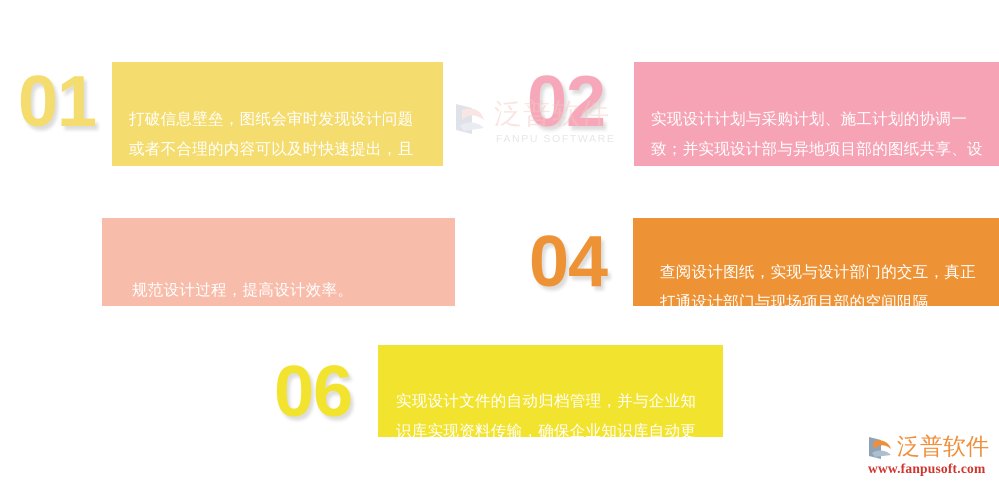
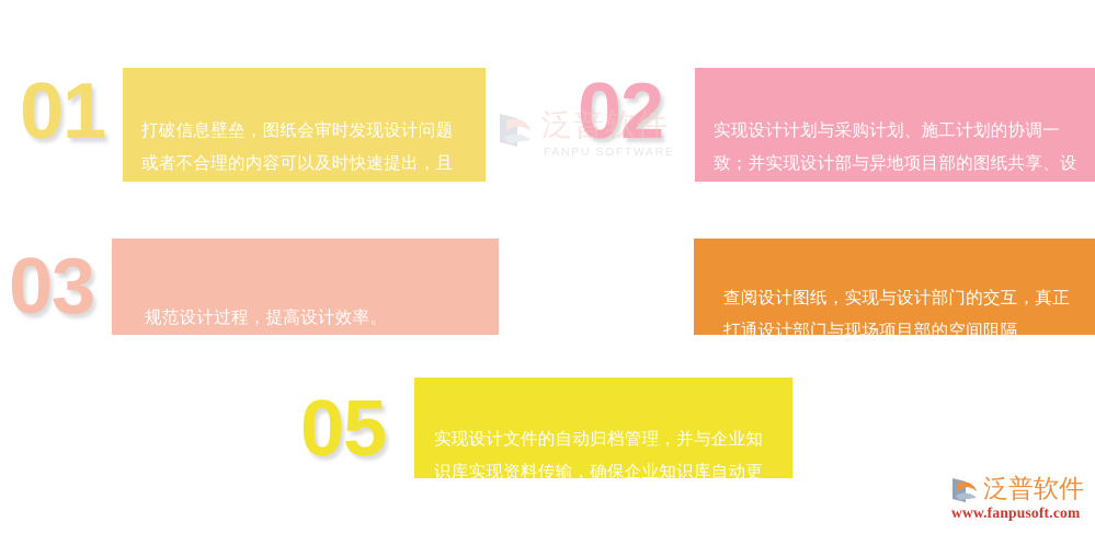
  01
  打破信息壁垒，图纸会审时发现设计问题或者不合理的内容可以及时快速提出，且
  02
  实现设计计划与采购计划、施工计划的协调一致；并实现设计部与异地项目部的图纸共享、设
+ 03
  规范设计过程，提高设计效率。
- 04
  查阅设计图纸，实现与设计部门的交互，真正打通设计部门与现场项目部的空间阻隔
- 06
+ 05
  实现设计文件的自动归档管理，并与企业知识库实现资料传输，确保企业知识库自动更
  泛普软件
  FANPU SOFTWARE
  泛普软件
  www.fanpusoft.com
